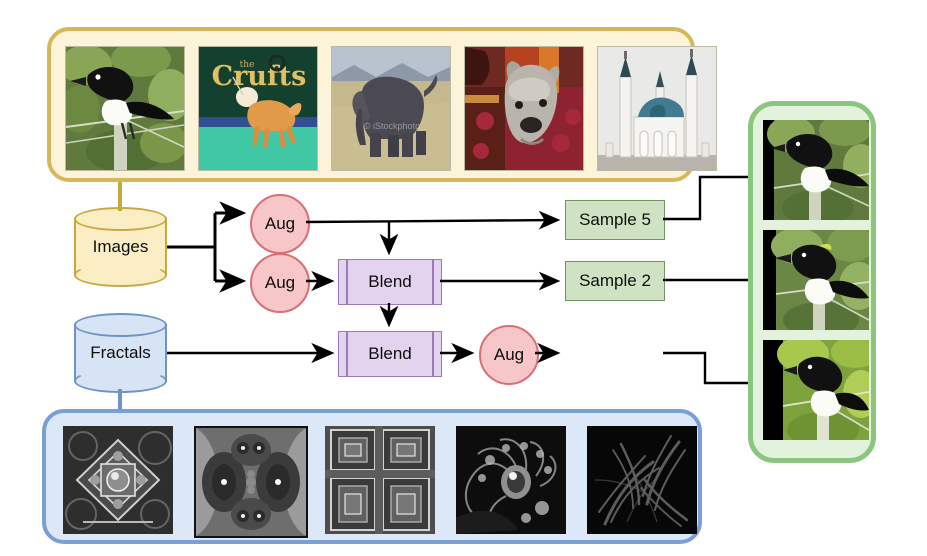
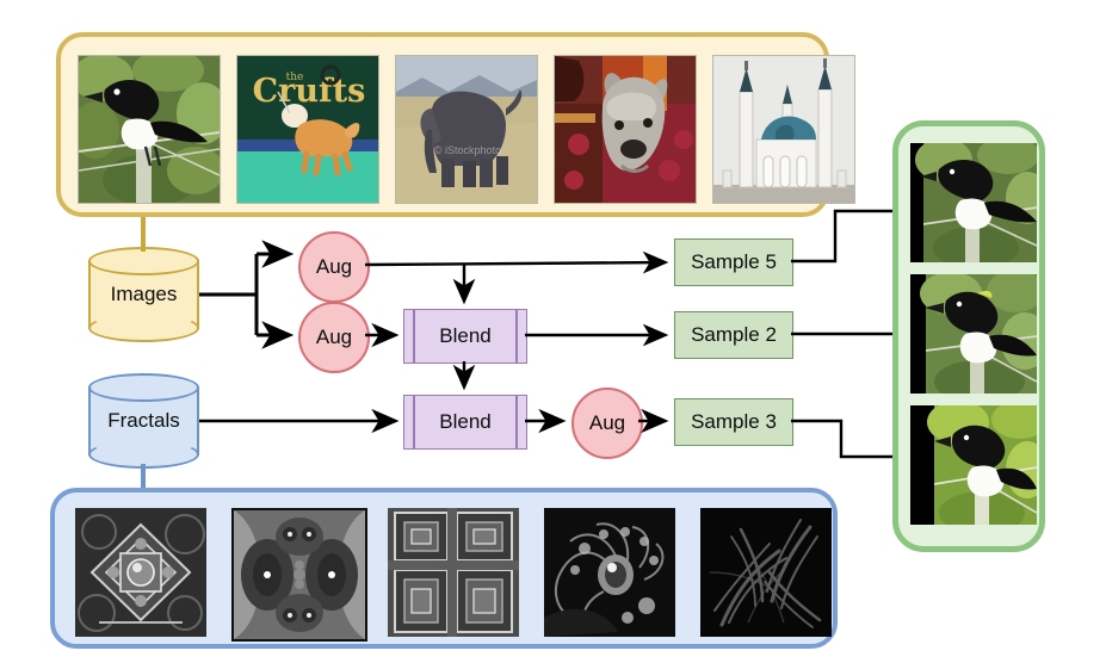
  Crufts
  the
  © iStockphoto
  Images
  Fractals
  Aug
  Aug
  Aug
  Blend
  Blend
  Sample 5
  Sample 2
+ Sample 3
